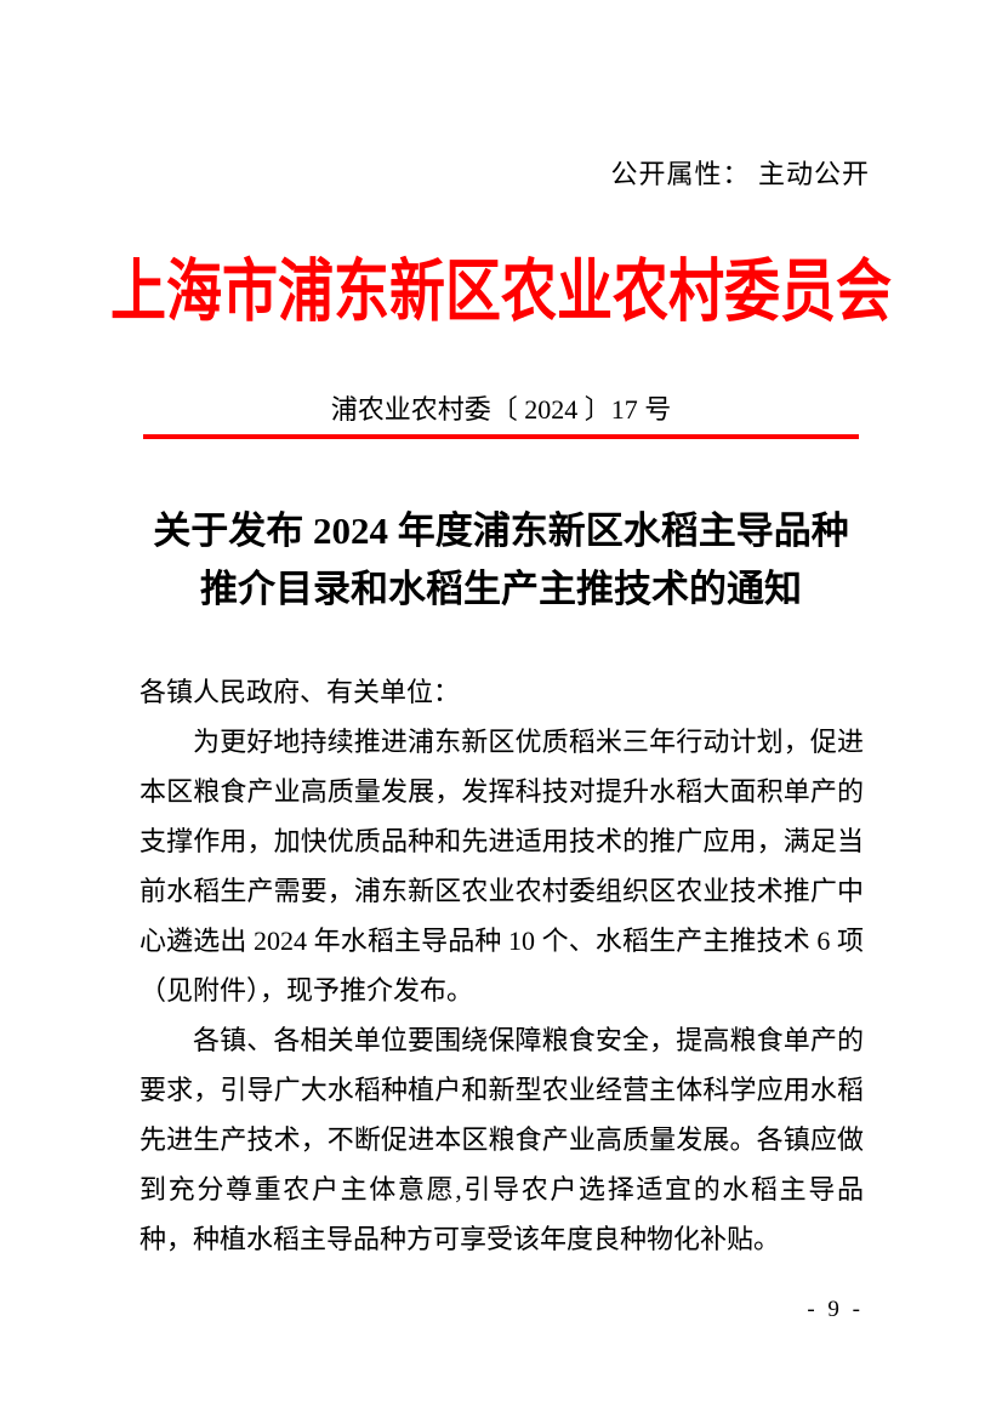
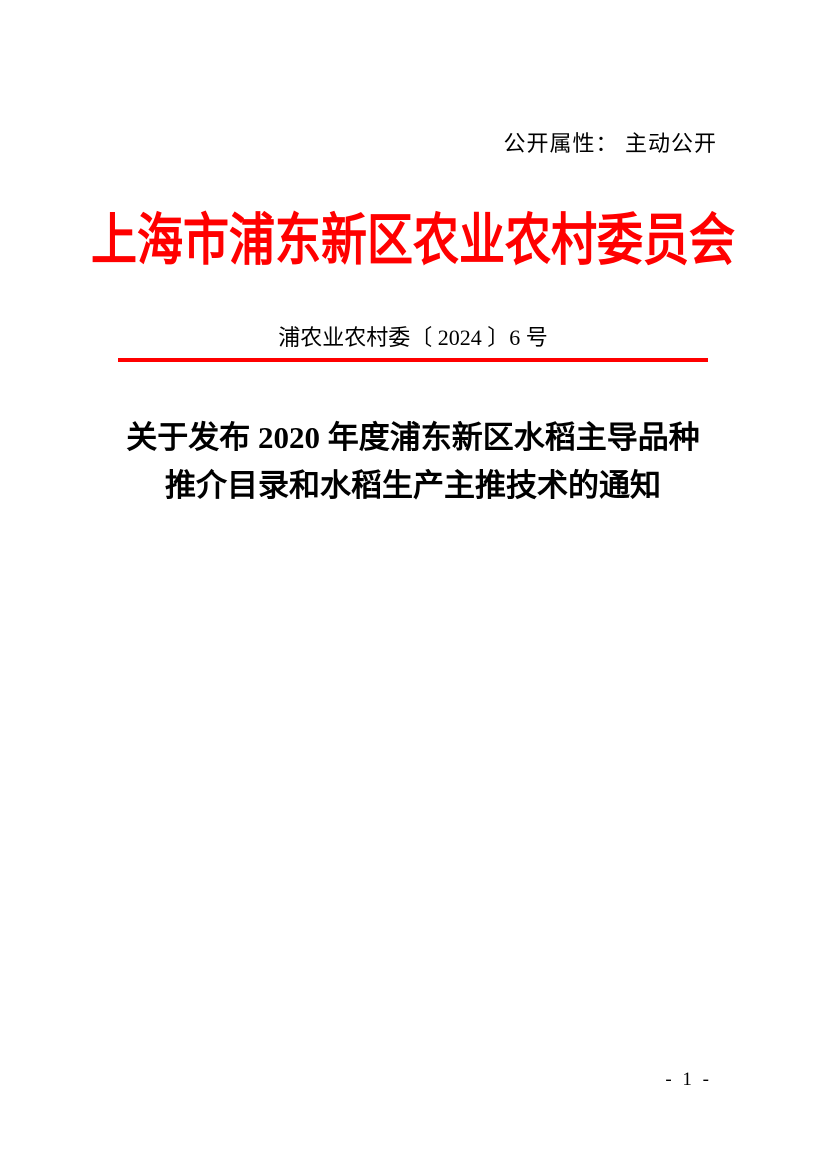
  公开属性： 主动公开
  上海市浦东新区农业农村委员会
- 浦农业农村委〔 2024 〕17 号
+ 浦农业农村委〔 2024 〕6 号
- 关于发布 2024 年度浦东新区水稻主导品种
+ 关于发布 2020 年度浦东新区水稻主导品种
  推介目录和水稻生产主推技术的通知
- 各镇人民政府、有关单位：
- 为更好地持续推进浦东新区优质稻米三年行动计划，促进本区粮食产业高质量发展，发挥科技对提升水稻大面积单产的支撑作用，加快优质品种和先进适用技术的推广应用，满足当前水稻生产需要，浦东新区农业农村委组织区农业技术推广中心遴选出 2024 年水稻主导品种 10 个、水稻生产主推技术 6 项（见附件），现予推介发布。
- 各镇、各相关单位要围绕保障粮食安全，提高粮食单产的要求，引导广大水稻种植户和新型农业经营主体科学应用水稻先进生产技术，不断促进本区粮食产业高质量发展。各镇应做到充分尊重农户主体意愿,引导农户选择适宜的水稻主导品种，种植水稻主导品种方可享受该年度良种物化补贴。
- - 9 -
+ - 1 -
